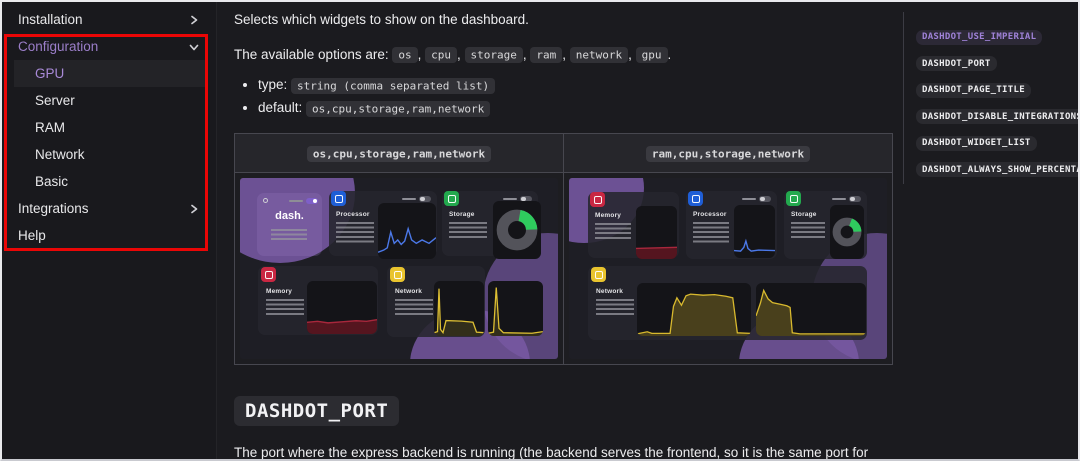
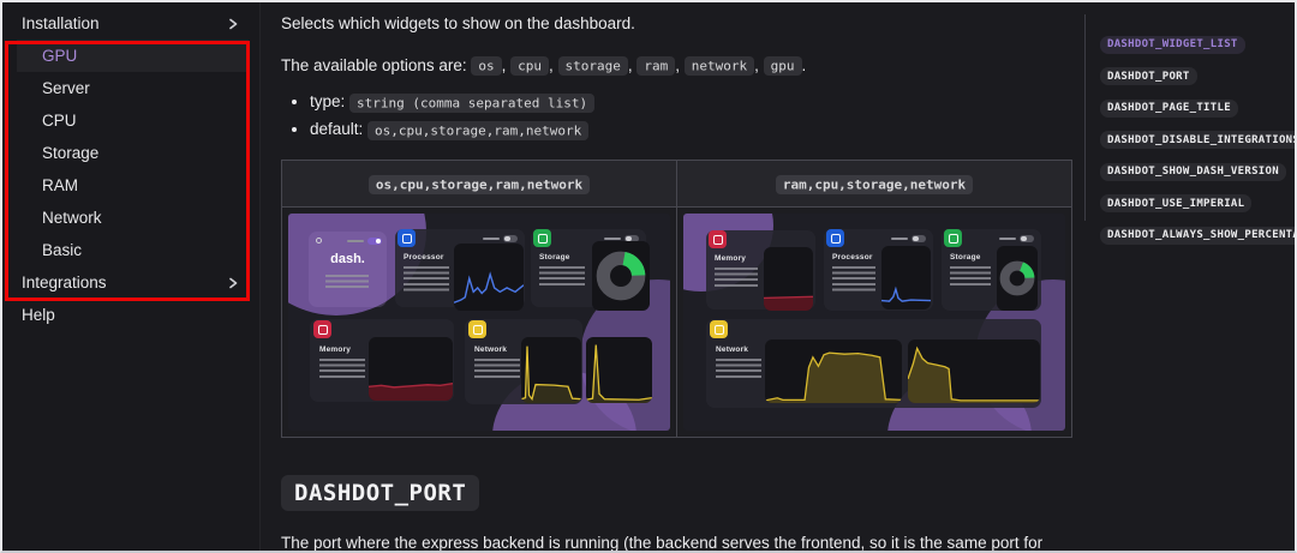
  Installation
- Configuration
  GPU
  Server
+ CPU
+ Storage
  RAM
  Network
  Basic
  Integrations
  Help
  Selects which widgets to show on the dashboard.
  The available options are: os , cpu , storage , ram , network , gpu .
  type: string (comma separated list)
  default: os,cpu,storage,ram,network
  os,cpu,storage,ram,network	ram,cpu,storage,network
  DASHDOT_PORT
  The port where the express backend is running (the backend serves the frontend, so it is the same port for
- DASHDOT_USE_IMPERIAL
+ DASHDOT_WIDGET_LIST
  DASHDOT_PORT
  DASHDOT_PAGE_TITLE
  DASHDOT_DISABLE_INTEGRATION
+ DASHDOT_SHOW_DASH_VERSION
- DASHDOT_WIDGET_LIST
+ DASHDOT_USE_IMPERIAL
  DASHDOT_ALWAYS_SHOW_PERCENT
